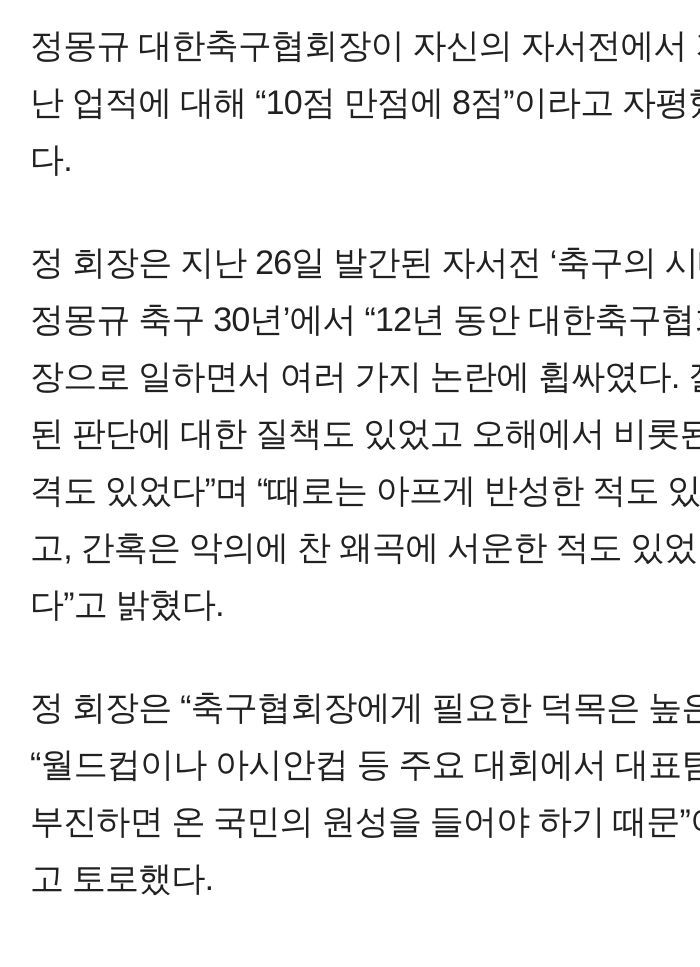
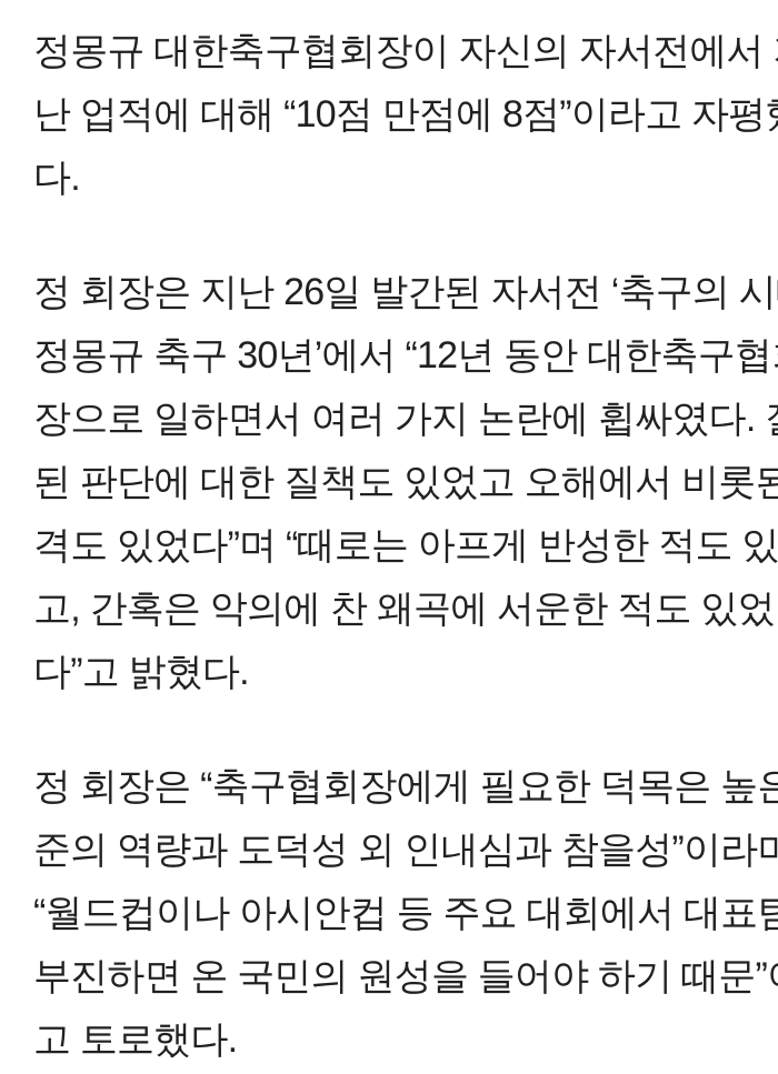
  정몽규 대한축구협회장이 자신의 자서전에서
  난 업적에 대해 “10점 만점에 8점”이라고 자평
  다.
  정 회장은 지난 26일 발간된 자서전 ‘축구의 시
  정몽규 축구 30년’에서 “12년 동안 대한축구협
  장으로 일하면서 여러 가지 논란에 휩싸였다.
  된 판단에 대한 질책도 있었고 오해에서 비롯된
  격도 있었다”며 “때로는 아프게 반성한 적도 있
  고, 간혹은 악의에 찬 왜곡에 서운한 적도 있었
  다”고 밝혔다.
  정 회장은 “축구협회장에게 필요한 덕목은 높은
+ 준의 역량과 도덕성 외 인내심과 참을성”이라며
  “월드컵이나 아시안컵 등 주요 대회에서 대표팀
  부진하면 온 국민의 원성을 들어야 하기 때문”
  고 토로했다.
